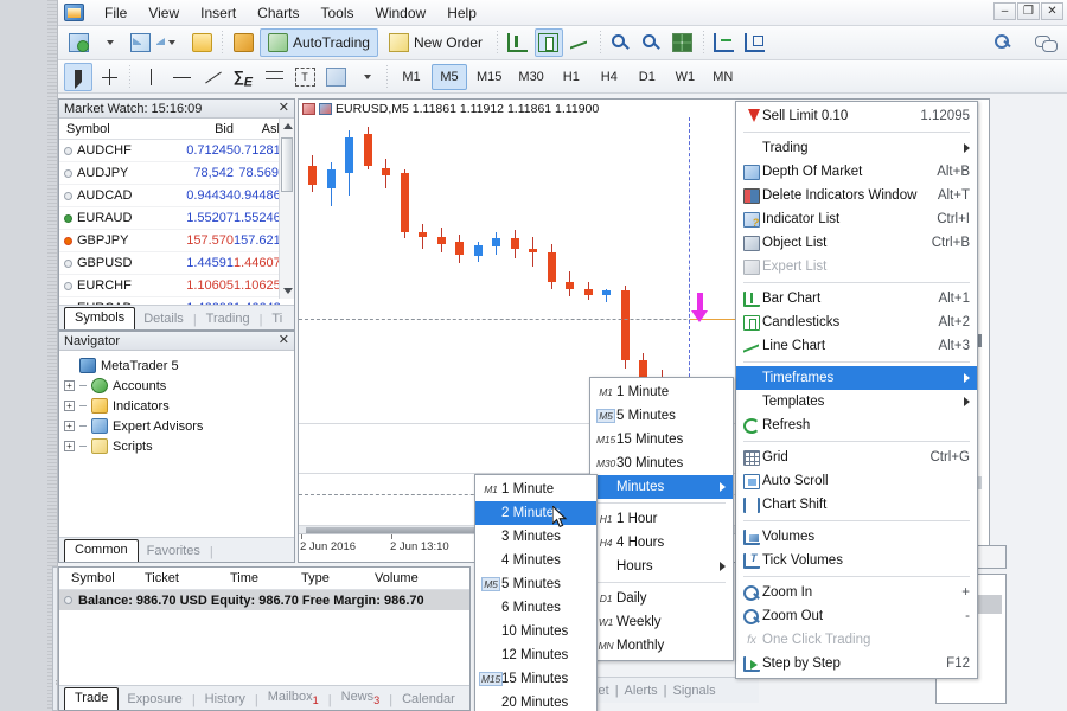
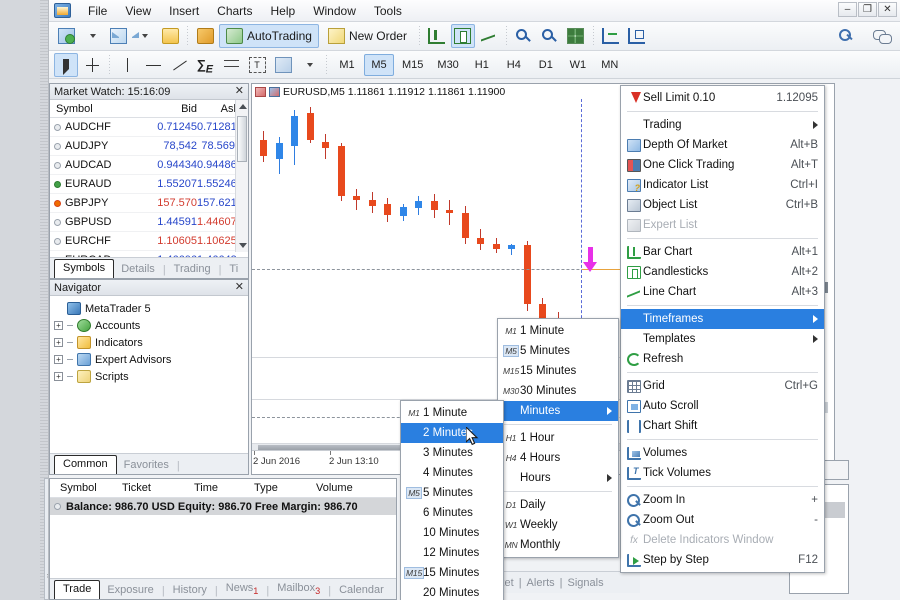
  File
  View
  Insert
  Charts
- Tools
+ Help
  Window
- Help
+ Tools
  –
  ❐
  ✕
  AutoTrading
  New Order
  ∑E
  T
  M1
  M5
  M15
  M30
  H1
  H4
  D1
  W1
  MN
  Market Watch: 15:16:09
  ✕
  Symbol
  Bid
  AUDCHF
  0.71245
  0.71281
  AUDJPY
  78,542
  78.569
  AUDCAD
  0.94434
  0.94486
  EURAUD
  1.55207
  1.55246
  GBPJPY
  157.570
  157.621
  GBPUSD
  1.44591
  1.44607
  EURCHF
  1.10605
  1.10625
  Symbols
  Details
  |
  Trading
  |
  Ti
  Navigator
  ✕
  MetaTrader 5
  +
  Accounts
  +
  Indicators
  +
  Expert Advisors
  +
  Scripts
  Common
  Favorites
  |
  EURUSD,M5 1.11861 1.11912 1.11861 1.11900
  2 Jun 2016
  2 Jun 13:10
  Symbol
  Ticket
  Time
  Type
  Volume
  Balance: 986.70 USD Equity: 986.70 Free Margin: 986.70
  Trade
  Exposure
  |
  History
  |
- Mailbox1
+ News1
  |
- News3
+ Mailbox3
  |
  Calendar
  |
  Alerts
  |
  Signals
  Sell Limit 0.10
  1.12095
  Trading
  Depth Of Market
  Alt+B
- Delete Indicators Window
+ One Click Trading
  Alt+T
  Indicator List
  Ctrl+I
  Object List
  Ctrl+B
  Expert List
  Bar Chart
  Alt+1
  Candlesticks
  Alt+2
  Line Chart
  Alt+3
  Timeframes
  Templates
  Refresh
  Grid
  Ctrl+G
  Auto Scroll
  Chart Shift
  Volumes
  Tick Volumes
  Zoom In
  +
  Zoom Out
  -
  fx
- One Click Trading
+ Delete Indicators Window
  Step by Step
  F12
  M1
  1 Minute
  M5
  5 Minutes
  M15
  15 Minutes
  M30
  30 Minutes
  Minutes
  H1
  1 Hour
  H4
  4 Hours
  Hours
  D1
  Daily
  W1
  Weekly
  MN
  Monthly
  M1
  1 Minute
  2 Minute
  3 Minutes
  4 Minutes
  M5
  5 Minutes
  6 Minutes
  10 Minutes
  12 Minutes
  M15
  15 Minutes
  20 Minutes
